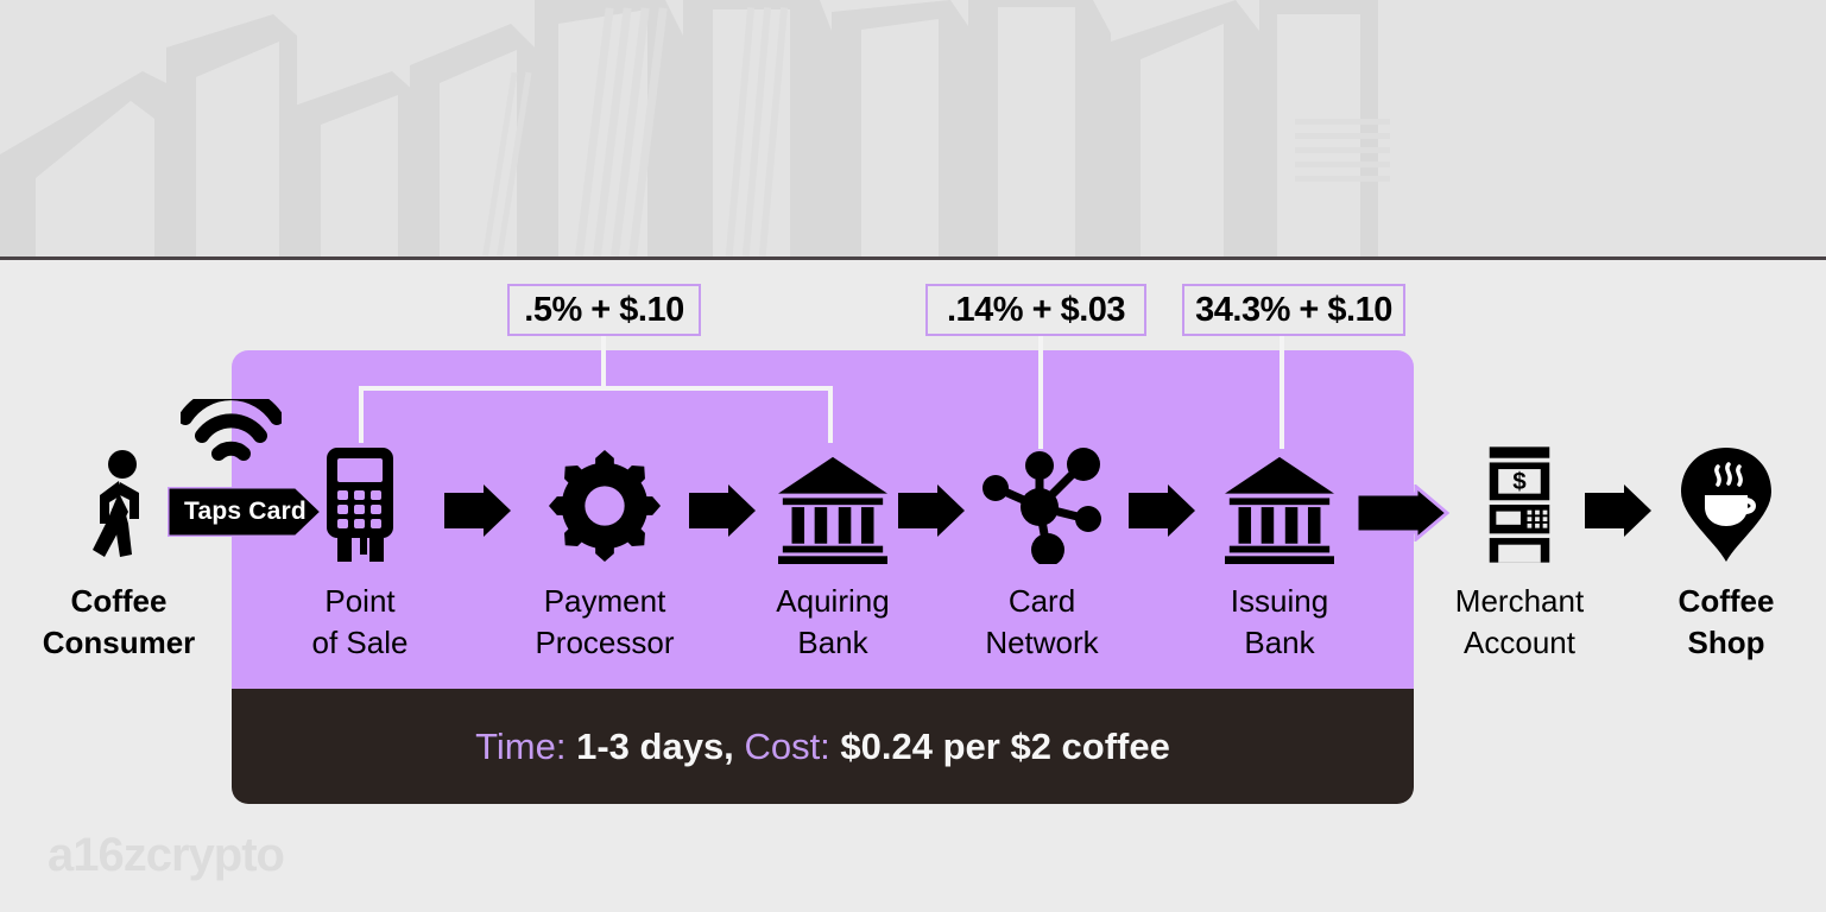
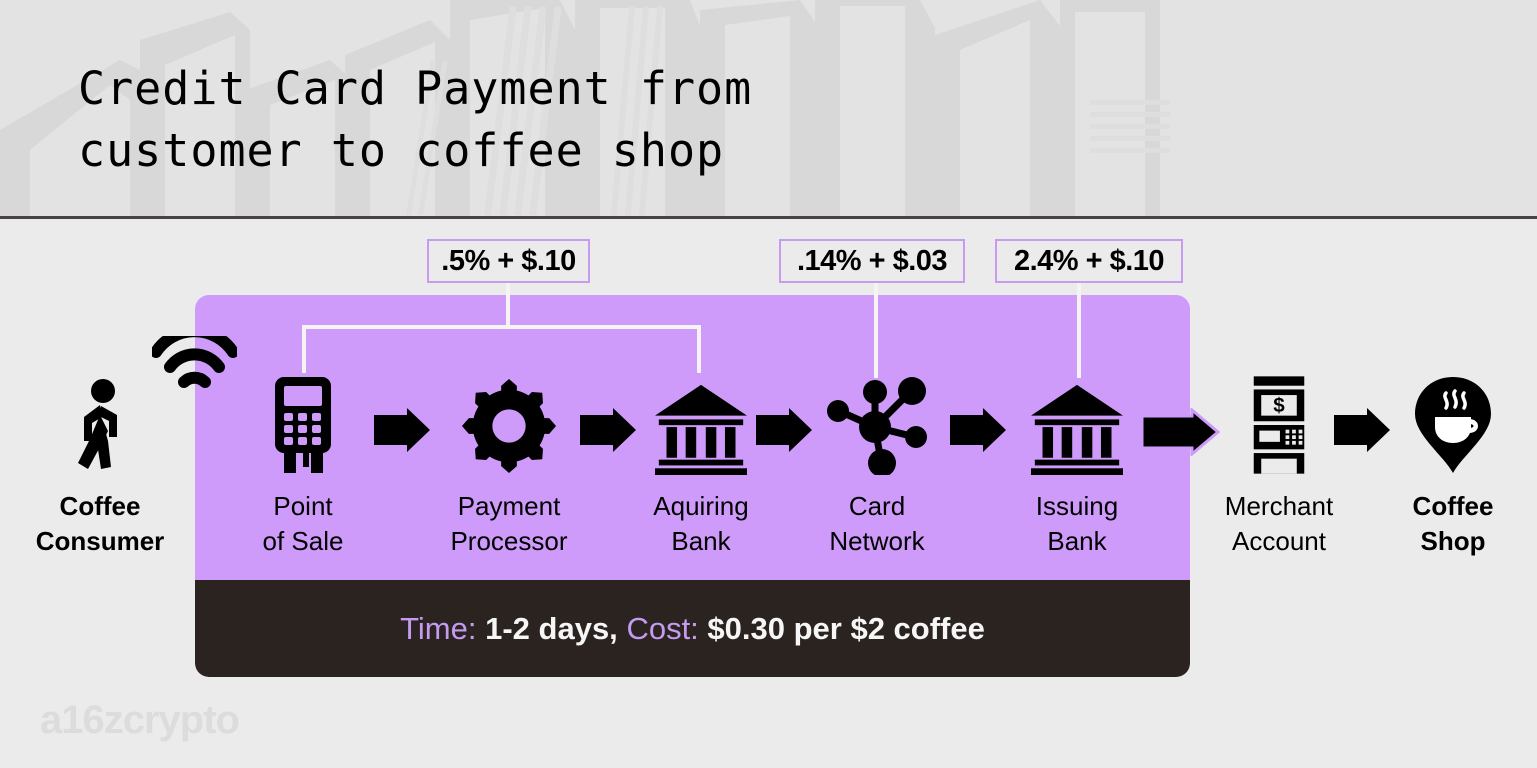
+ Credit Card Payment from
+ customer to coffee shop
  .5% + $.10
  .14% + $.03
- 34.3% + $.10
+ 2.4% + $.10
  Coffee
  Consumer
- Taps Card
  Point
  of Sale
  Payment
  Processor
  Aquiring
  Bank
  Card
  Network
  Issuing
  Bank
  $
  Merchant
  Account
  Coffee
  Shop
  Time:
- 1-3 days,
+ 1-2 days,
  Cost:
- $0.24 per $2 coffee
+ $0.30 per $2 coffee
